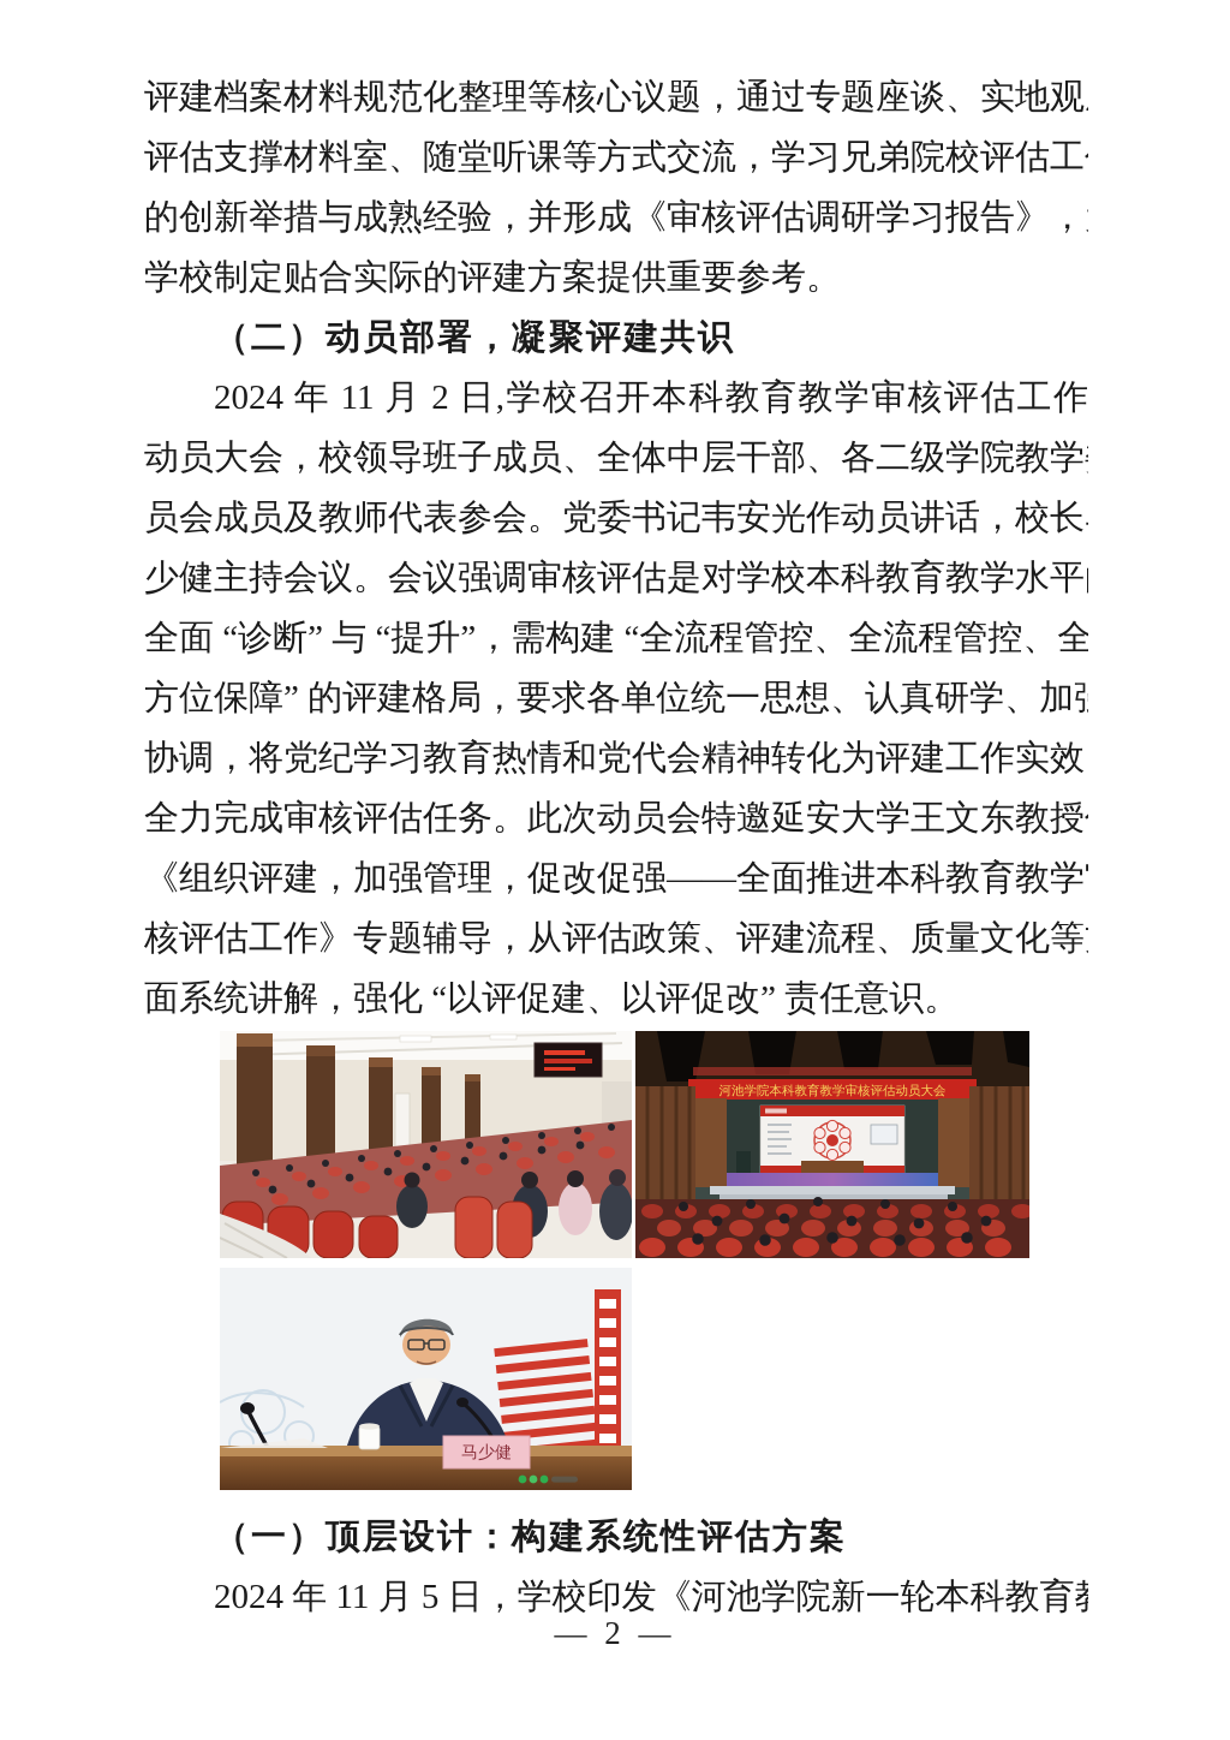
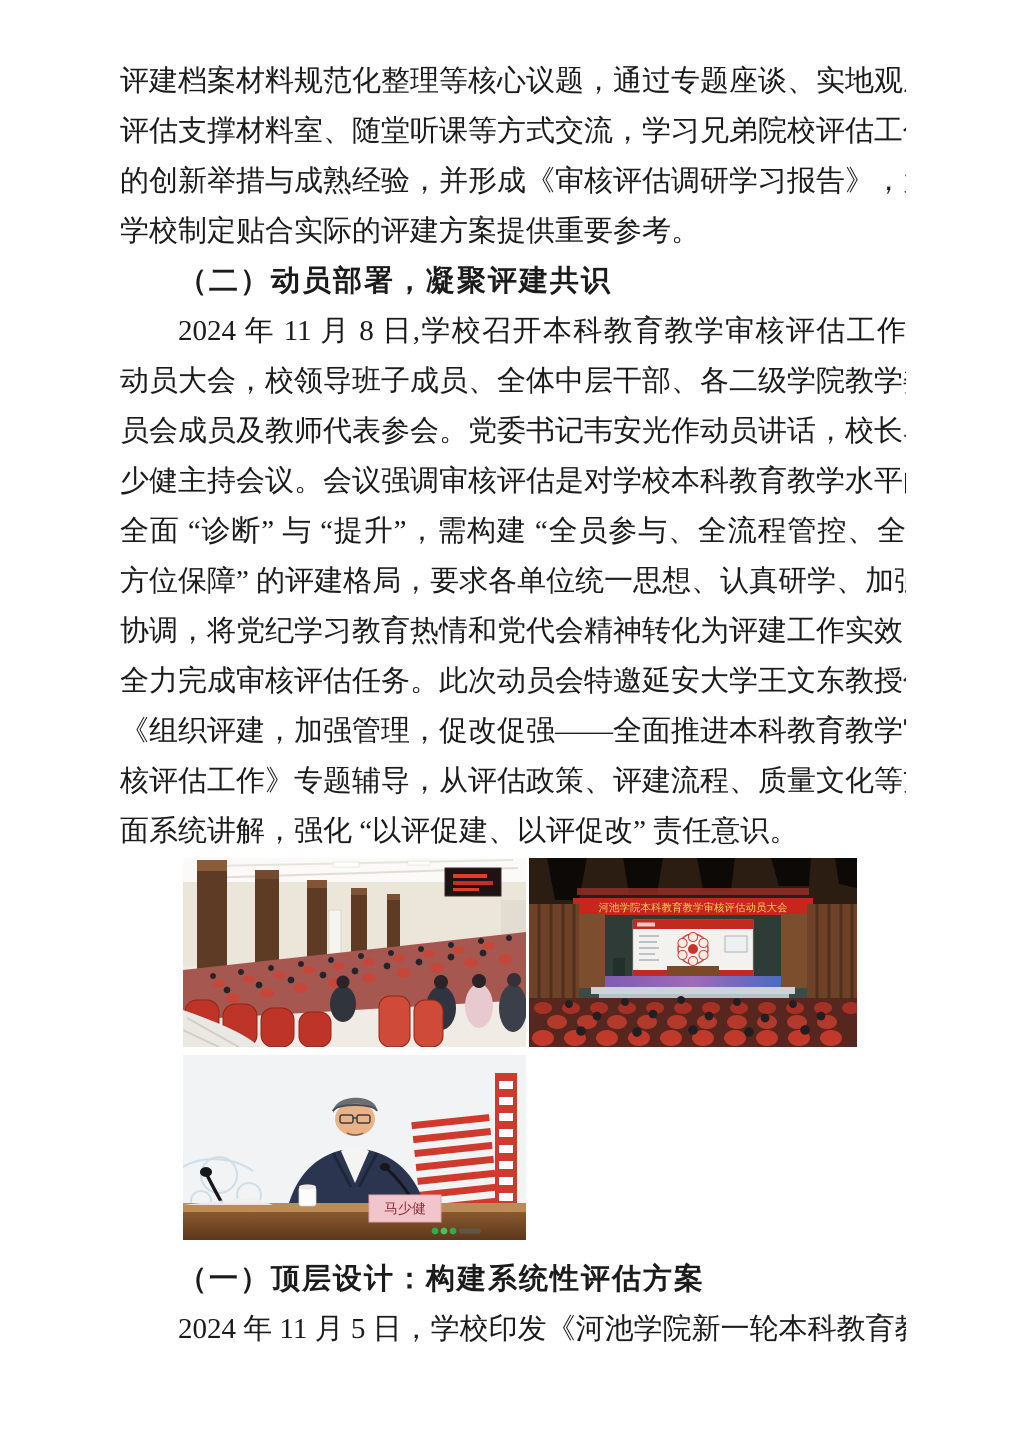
  评建档案材料规范化整理等核心议题，通过专题座谈、实地观
  评估支撑材料室、随堂听课等方式交流，学习兄弟院校评估工
  的创新举措与成熟经验，并形成《审核评估调研学习报告》，
  学校制定贴合实际的评建方案提供重要参考。
  （二）动员部署，凝聚评建共识
- 2024 年 11 月 2 日,学校召开本科教育教学审核评估工作
+ 2024 年 11 月 8 日,学校召开本科教育教学审核评估工作
  动员大会，校领导班子成员、全体中层干部、各二级学院教学
  员会成员及教师代表参会。党委书记韦安光作动员讲话，校长
  少健主持会议。会议强调审核评估是对学校本科教育教学水平
- 全面 “诊断” 与 “提升”，需构建 “全流程管控、全流程管控、全
+ 全面 “诊断” 与 “提升”，需构建 “全员参与、全流程管控、全
  方位保障” 的评建格局，要求各单位统一思想、认真研学、加
  协调，将党纪学习教育热情和党代会精神转化为评建工作实效
  全力完成审核评估任务。此次动员会特邀延安大学王文东教授
  《组织评建，加强管理，促改促强——全面推进本科教育教学
  核评估工作》专题辅导，从评估政策、评建流程、质量文化等
  面系统讲解，强化 “以评促建、以评促改” 责任意识。
  河池学院本科教育教学审核评估动员大会
  马少健
  （一）顶层设计：构建系统性评估方案
  2024 年 11 月 5 日，学校印发《河池学院新一轮本科教育
- — 2 —
